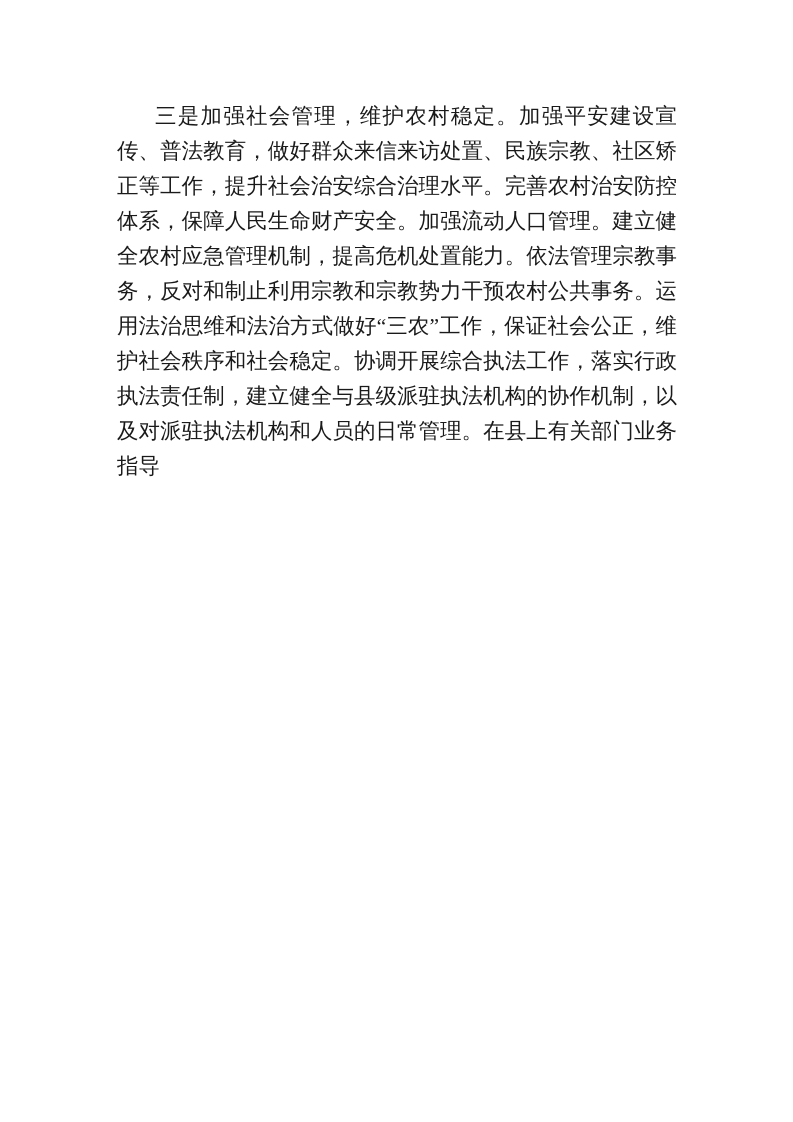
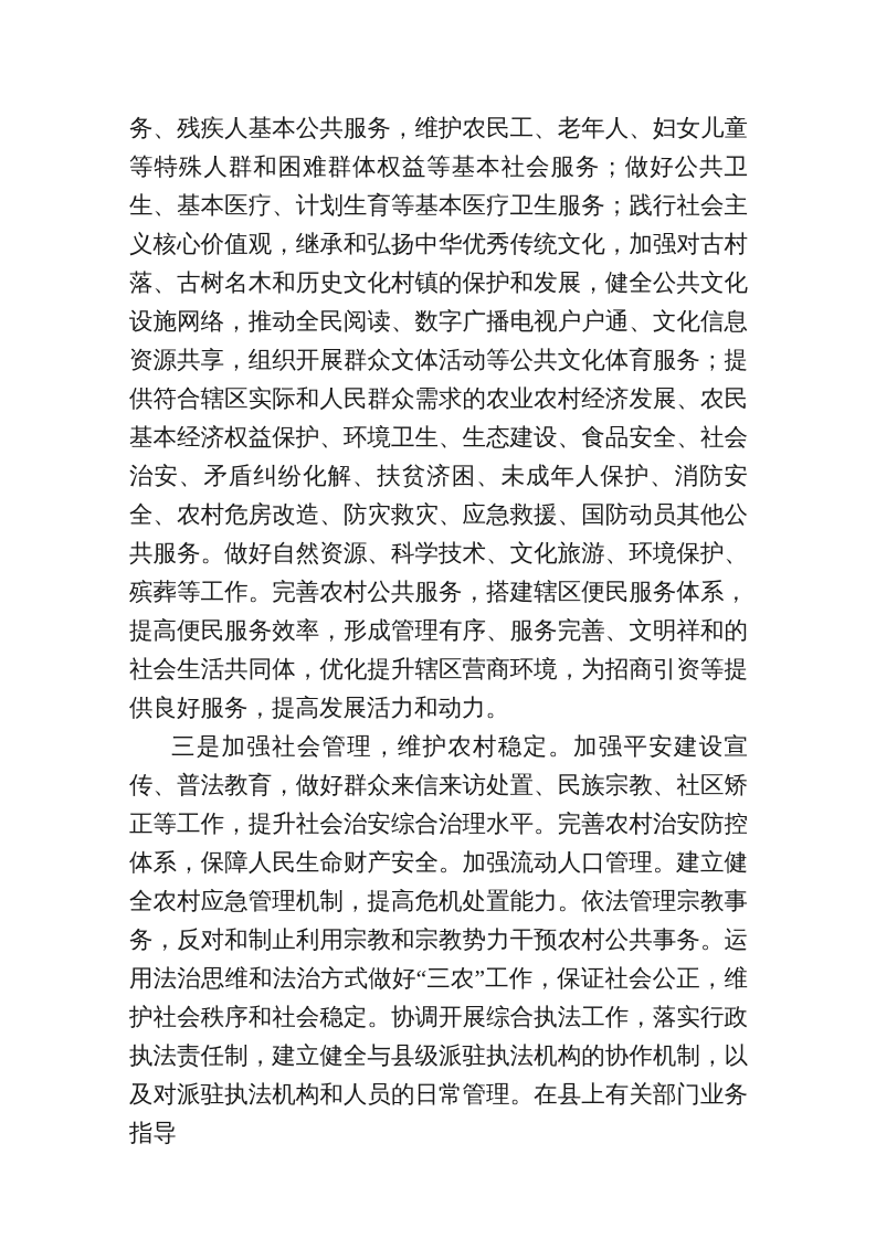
+ 务、残疾人基本公共服务，维护农民工、老年人、妇女儿童等特殊人群和困难群体权益等基本社会服务；做好公共卫生、基本医疗、计划生育等基本医疗卫生服务；践行社会主义核心价值观，继承和弘扬中华优秀传统文化，加强对古村落、古树名木和历史文化村镇的保护和发展，健全公共文化设施网络，推动全民阅读、数字广播电视户户通、文化信息资源共享，组织开展群众文体活动等公共文化体育服务；提供符合辖区实际和人民群众需求的农业农村经济发展、农民基本经济权益保护、环境卫生、生态建设、食品安全、社会治安、矛盾纠纷化解、扶贫济困、未成年人保护、消防安全、农村危房改造、防灾救灾、应急救援、国防动员其他公共服务。做好自然资源、科学技术、文化旅游、环境保护、殡葬等工作。完善农村公共服务，搭建辖区便民服务体系，提高便民服务效率，形成管理有序、服务完善、文明祥和的社会生活共同体，优化提升辖区营商环境，为招商引资等提供良好服务，提高发展活力和动力。
  三是加强社会管理，维护农村稳定。加强平安建设宣传、普法教育，做好群众来信来访处置、民族宗教、社区矫正等工作，提升社会治安综合治理水平。完善农村治安防控体系，保障人民生命财产安全。加强流动人口管理。建立健全农村应急管理机制，提高危机处置能力。依法管理宗教事务，反对和制止利用宗教和宗教势力干预农村公共事务。运用法治思维和法治方式做好“三农”工作，保证社会公正，维护社会秩序和社会稳定。协调开展综合执法工作，落实行政执法责任制，建立健全与县级派驻执法机构的协作机制，以及对派驻执法机构和人员的日常管理。在县上有关部门业务指导
